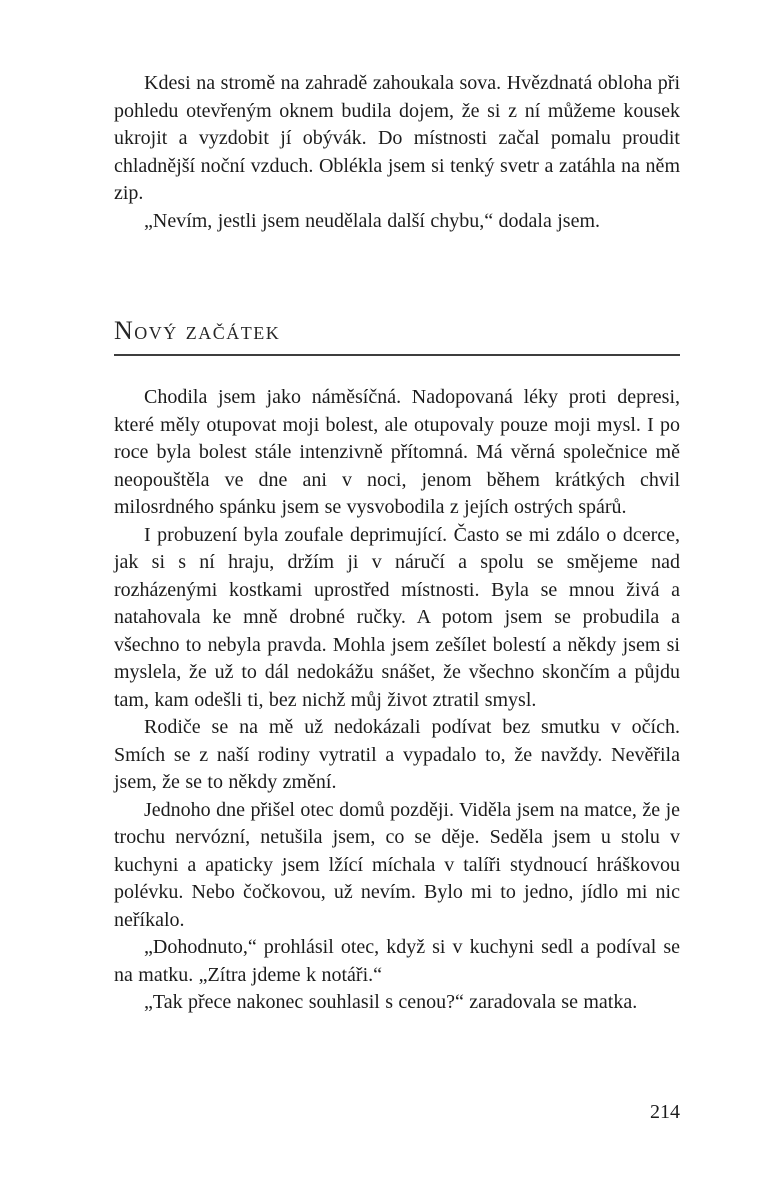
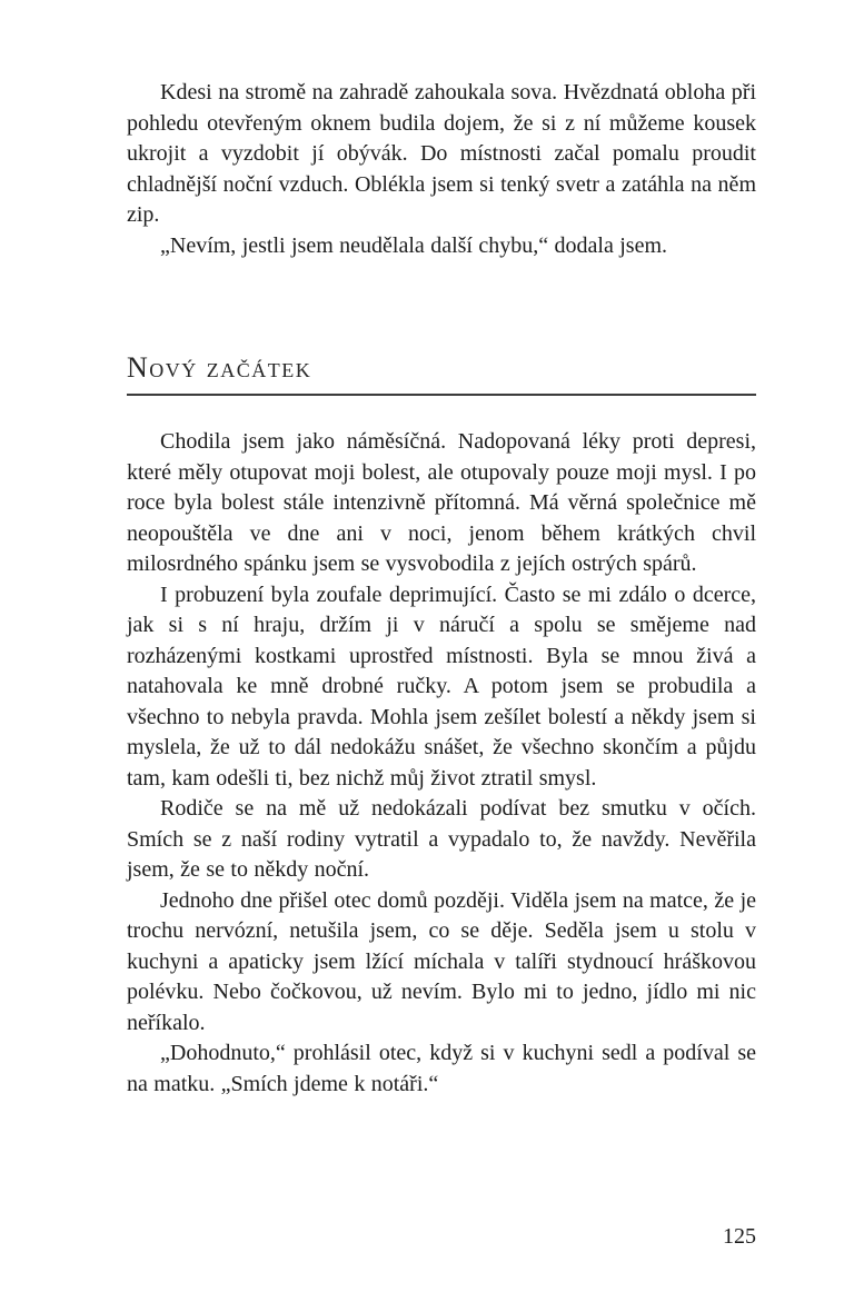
  Kdesi na stromě na zahradě zahoukala sova. Hvězdnatá obloha při pohledu otevřeným oknem budila dojem, že si z ní můžeme kousek ukrojit a vyzdobit jí obývák. Do místnosti začal pomalu proudit chladnější noční vzduch. Oblékla jsem si tenký svetr a zatáhla na něm zip.
  „Nevím, jestli jsem neudělala další chybu,“ dodala jsem.
  Nový začátek
  Chodila jsem jako náměsíčná. Nadopovaná léky proti depresi, které měly otupovat moji bolest, ale otupovaly pouze moji mysl. I po roce byla bolest stále intenzivně přítomná. Má věrná společnice mě neopouštěla ve dne ani v noci, jenom během krátkých chvil milosrdného spánku jsem se vysvobodila z jejích ostrých spárů.
  I probuzení byla zoufale deprimující. Často se mi zdálo o dcerce, jak si s ní hraju, držím ji v náručí a spolu se smějeme nad rozházenými kostkami uprostřed místnosti. Byla se mnou živá a natahovala ke mně drobné ručky. A potom jsem se probudila a všechno to nebyla pravda. Mohla jsem zešílet bolestí a někdy jsem si myslela, že už to dál nedokážu snášet, že všechno skončím a půjdu tam, kam odešli ti, bez nichž můj život ztratil smysl.
- Rodiče se na mě už nedokázali podívat bez smutku v očích. Smích se z naší rodiny vytratil a vypadalo to, že navždy. Nevěřila jsem, že se to někdy změní.
+ Rodiče se na mě už nedokázali podívat bez smutku v očích. Smích se z naší rodiny vytratil a vypadalo to, že navždy. Nevěřila jsem, že se to někdy noční.
  Jednoho dne přišel otec domů později. Viděla jsem na matce, že je trochu nervózní, netušila jsem, co se děje. Seděla jsem u stolu v kuchyni a apaticky jsem lžící míchala v talíři stydnoucí hráškovou polévku. Nebo čočkovou, už nevím. Bylo mi to jedno, jídlo mi nic neříkalo.
- „Dohodnuto,“ prohlásil otec, když si v kuchyni sedl a podíval se na matku. „Zítra jdeme k notáři.“
+ „Dohodnuto,“ prohlásil otec, když si v kuchyni sedl a podíval se na matku. „Smích jdeme k notáři.“
- „Tak přece nakonec souhlasil s cenou?“ zaradovala se matka.
- 214
+ 125
